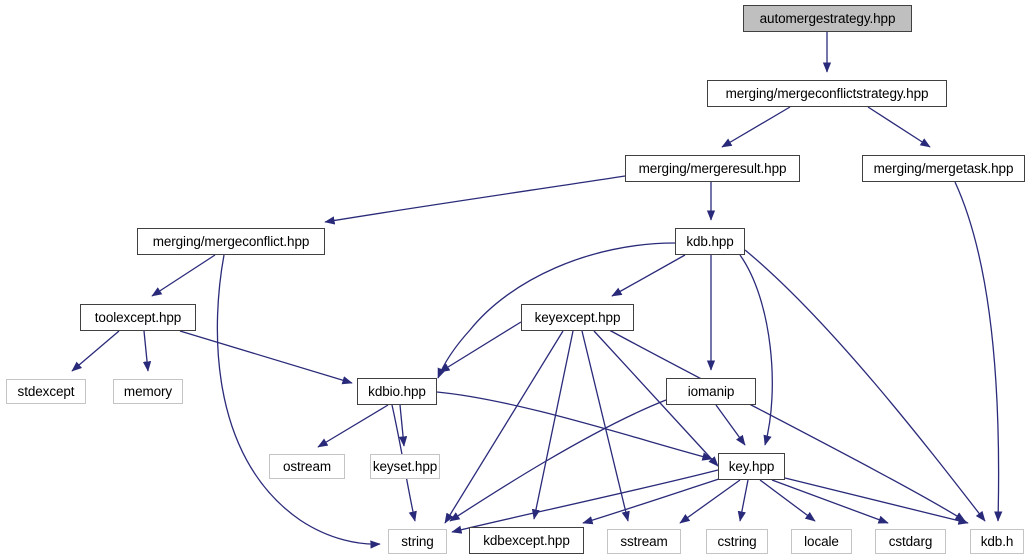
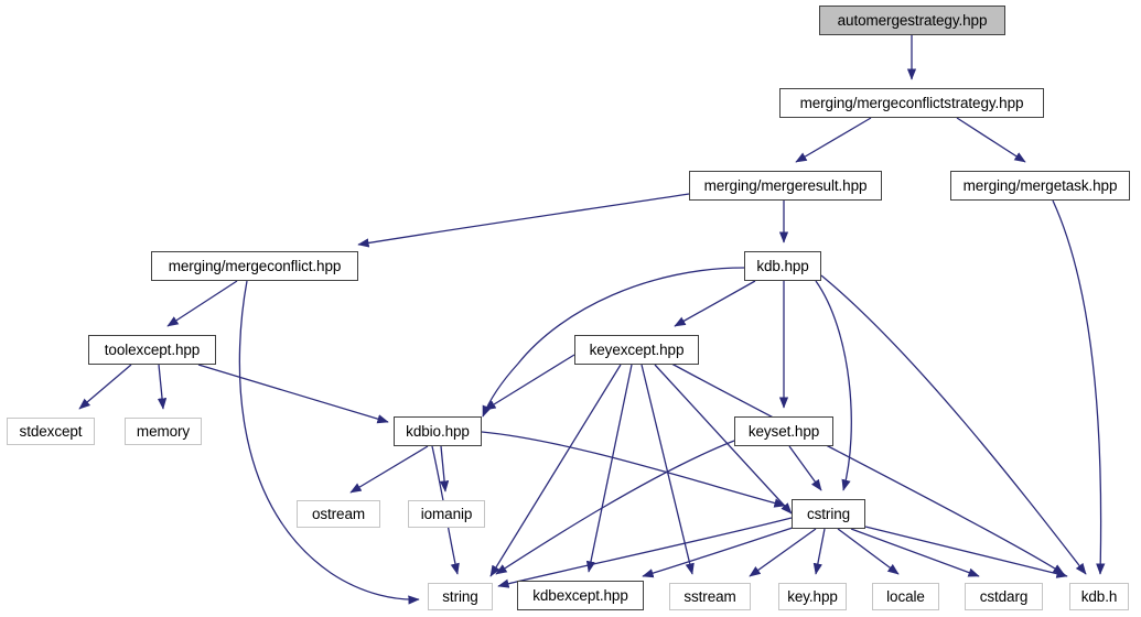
  automergestrategy.hpp
  merging/mergeconflictstrategy.hpp
  merging/mergeresult.hpp
  merging/mergetask.hpp
  merging/mergeconflict.hpp
  kdb.hpp
  toolexcept.hpp
  keyexcept.hpp
  stdexcept
  memory
  kdbio.hpp
- iomanip
+ keyset.hpp
  ostream
- keyset.hpp
+ iomanip
- key.hpp
+ cstring
  string
  kdbexcept.hpp
  sstream
- cstring
+ key.hpp
  locale
  cstdarg
  kdb.h
